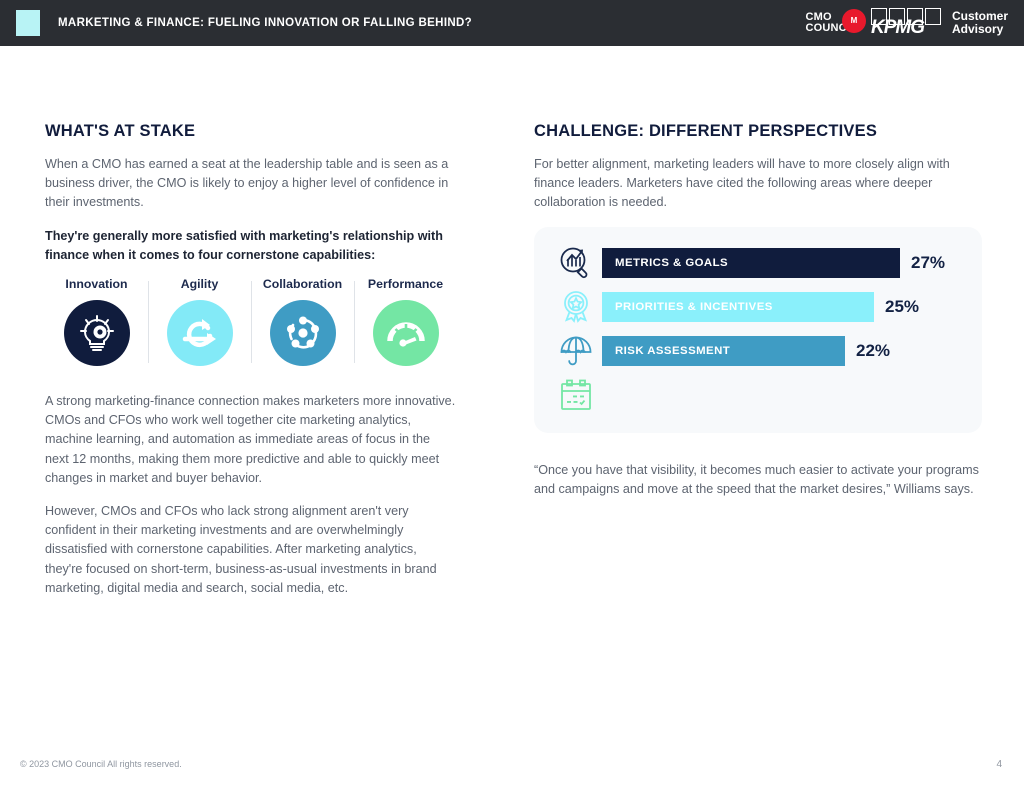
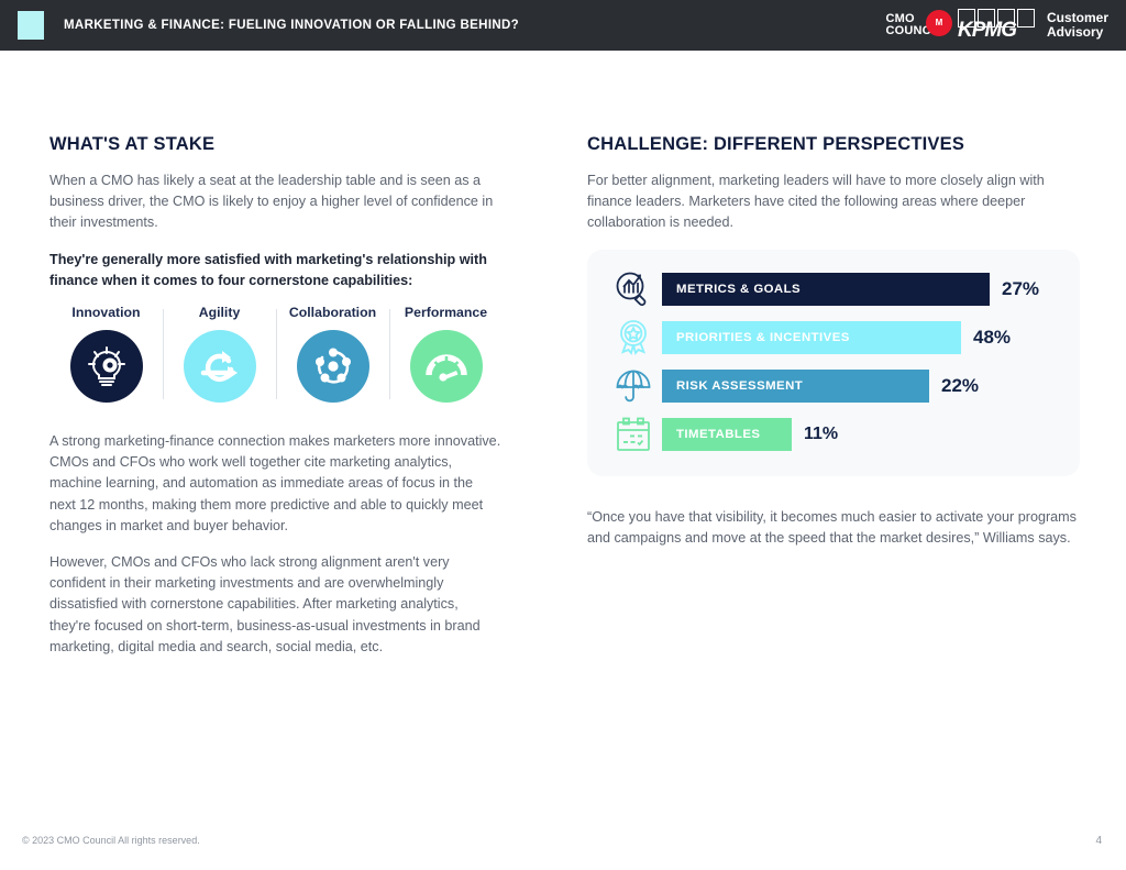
  MARKETING & FINANCE: FUELING INNOVATION OR FALLING BEHIND?
  CMO
  COUNC
  M
  KPMG
  Customer
  Advisory
  WHAT'S AT STAKE
- When a CMO has earned a seat at the leadership table and is seen as a business driver, the CMO is likely to enjoy a higher level of confidence in their investments.
+ When a CMO has likely a seat at the leadership table and is seen as a business driver, the CMO is likely to enjoy a higher level of confidence in their investments.
  They're generally more satisfied with marketing's relationship with finance when it comes to four cornerstone capabilities:
  Innovation
  Agility
  Collaboration
  Performance
  A strong marketing-finance connection makes marketers more innovative. CMOs and CFOs who work well together cite marketing analytics, machine learning, and automation as immediate areas of focus in the next 12 months, making them more predictive and able to quickly meet changes in market and buyer behavior.
  However, CMOs and CFOs who lack strong alignment aren't very confident in their marketing investments and are overwhelmingly dissatisfied with cornerstone capabilities. After marketing analytics, they're focused on short-term, business-as-usual investments in brand marketing, digital media and search, social media, etc.
  CHALLENGE: DIFFERENT PERSPECTIVES
  For better alignment, marketing leaders will have to more closely align with finance leaders. Marketers have cited the following areas where deeper collaboration is needed.
  METRICS & GOALS
  27%
  PRIORITIES & INCENTIVES
- 25%
+ 48%
  RISK ASSESSMENT
  22%
+ TIMETABLES
+ 11%
  “Once you have that visibility, it becomes much easier to activate your programs and campaigns and move at the speed that the market desires,” Williams says.
  © 2023 CMO Council All rights reserved.
  4
